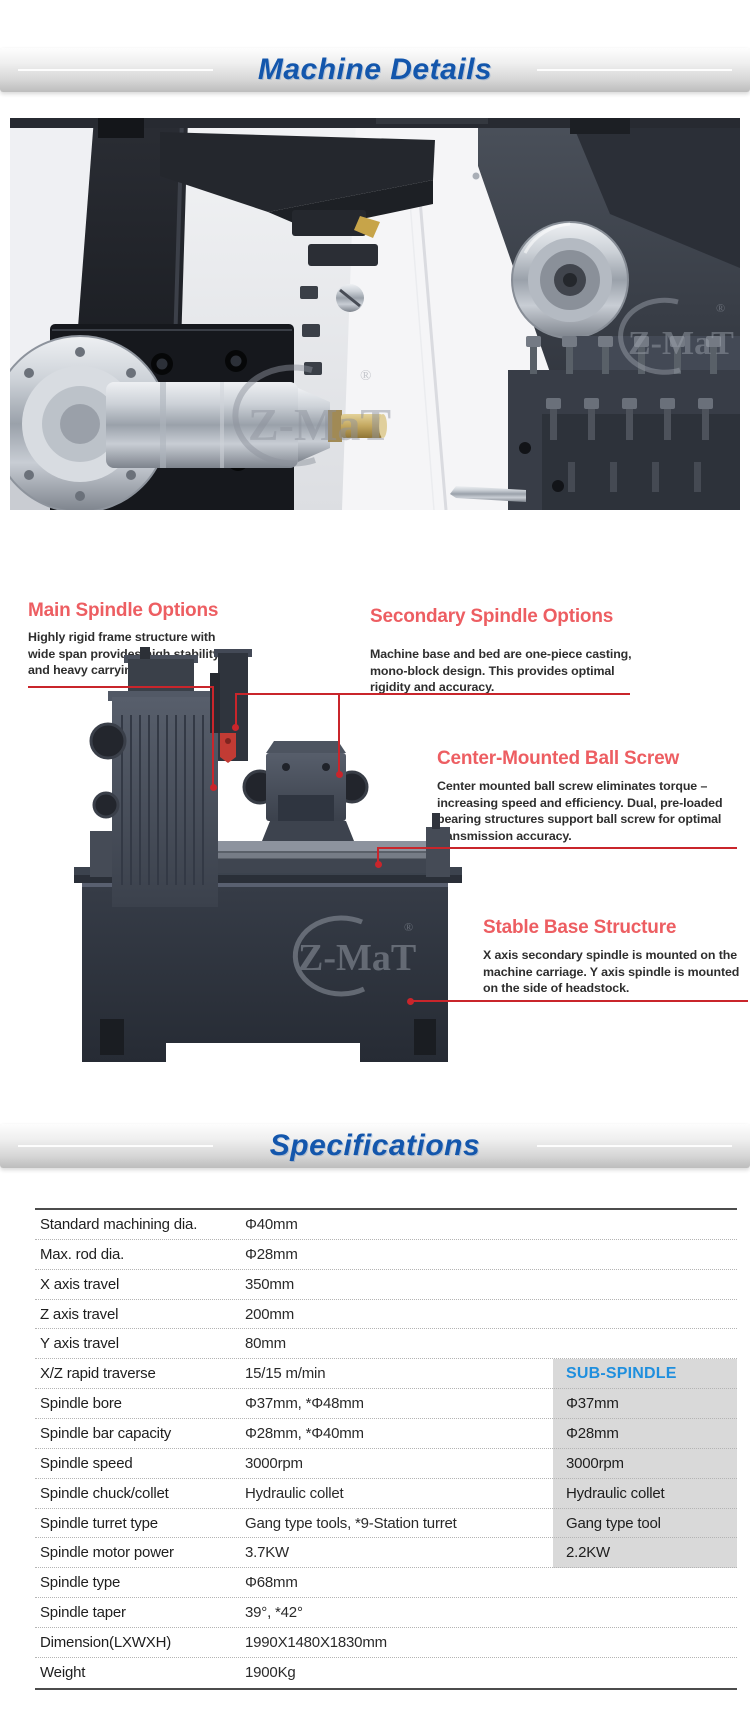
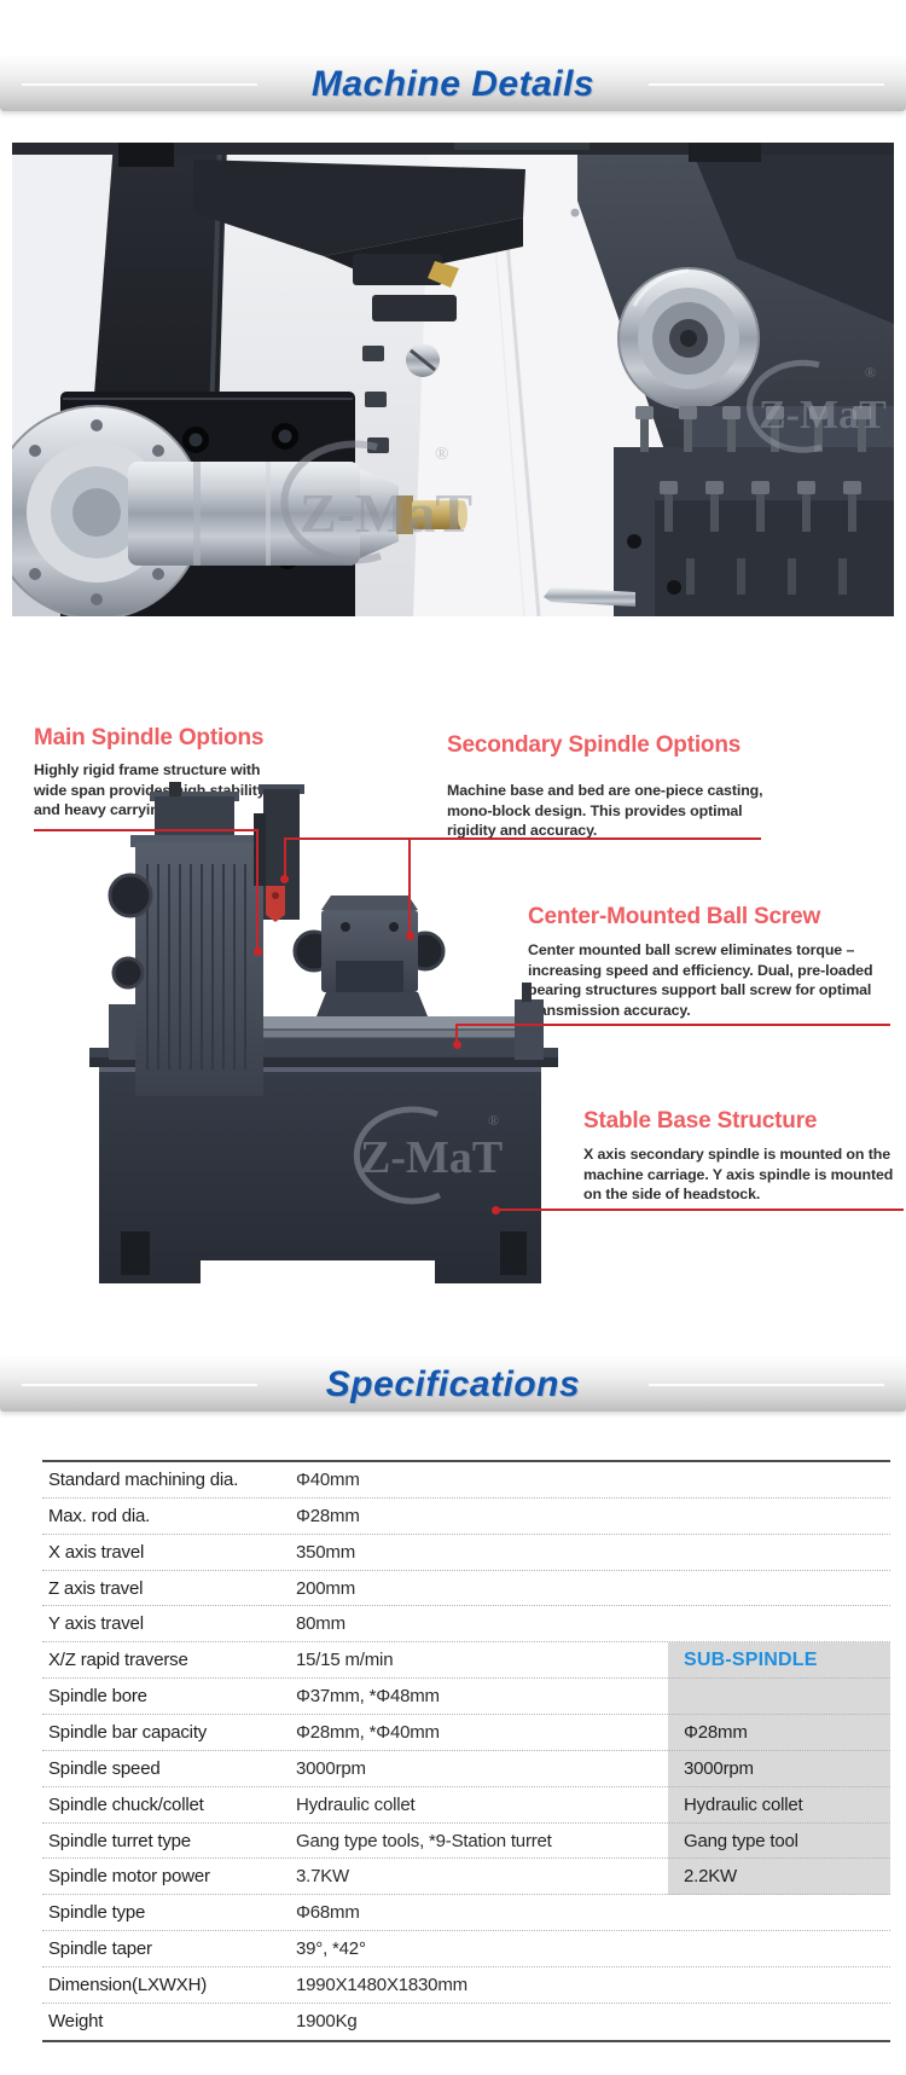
  Machine Details
  Z-MaT
  ®
  Z-MaT
  ®
  Main Spindle Options
  Highly rigid frame structure with wide span providesigh stabilit and heavy carryin
  Secondary Spindle Options
  Machine base and bed are one-piece casting, mono-block design. This provides optimal rigidity and accuracy.
  Center-Mounted Ball Screw
  Center mounted ball screw eliminates torque – increasing speed and efficiency. Dual, pre-loaded bearing structures support ball screw for optimal nsmission accuracy.
  Stable Base Structure
  X axis secondary spindle is mounted on the machine carriage. Y axis spindle is mounted on the side of headstock.
  Z-MaT
  ®
  Specifications
  Standard machining dia.
  Φ40mm
  Max. rod dia.
  Φ28mm
  X axis travel
  350mm
  Z axis travel
  200mm
  Y axis travel
  80mm
  X/Z rapid traverse
  15/15 m/min
  SUB-SPINDLE
  Spindle bore
  Φ37mm, *Φ48mm
- Φ37mm
  Spindle bar capacity
  Φ28mm, *Φ40mm
  Φ28mm
  Spindle speed
  3000rpm
  3000rpm
  Spindle chuck/collet
  Hydraulic collet
  Hydraulic collet
  Spindle turret type
  Gang type tools, *9-Station turret
  Gang type tool
  Spindle motor power
  3.7KW
  2.2KW
  Spindle type
  Φ68mm
  Spindle taper
  39°, *42°
  Dimension(LXWXH)
  1990X1480X1830mm
  Weight
  1900Kg
